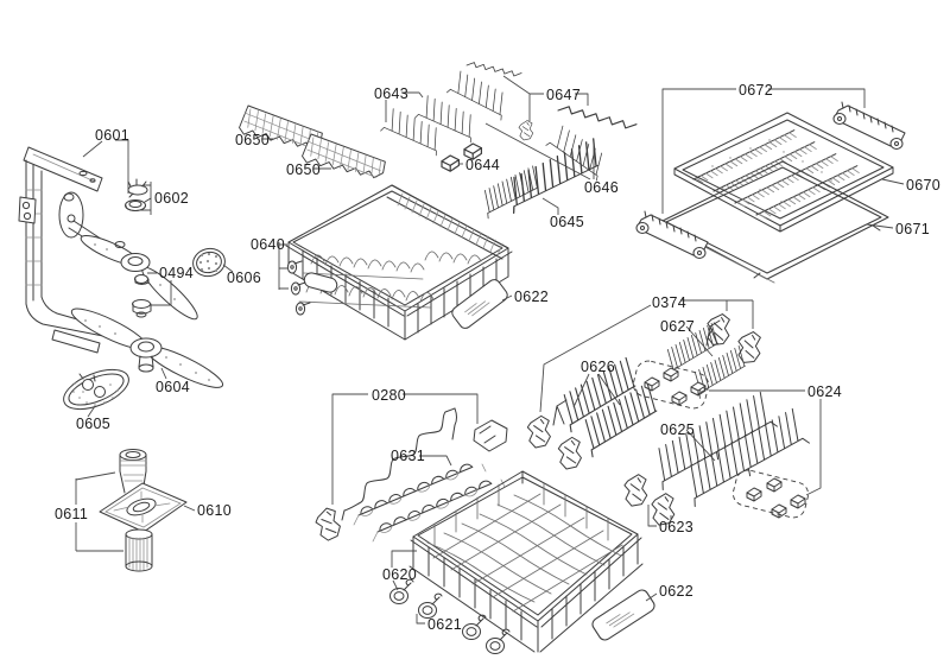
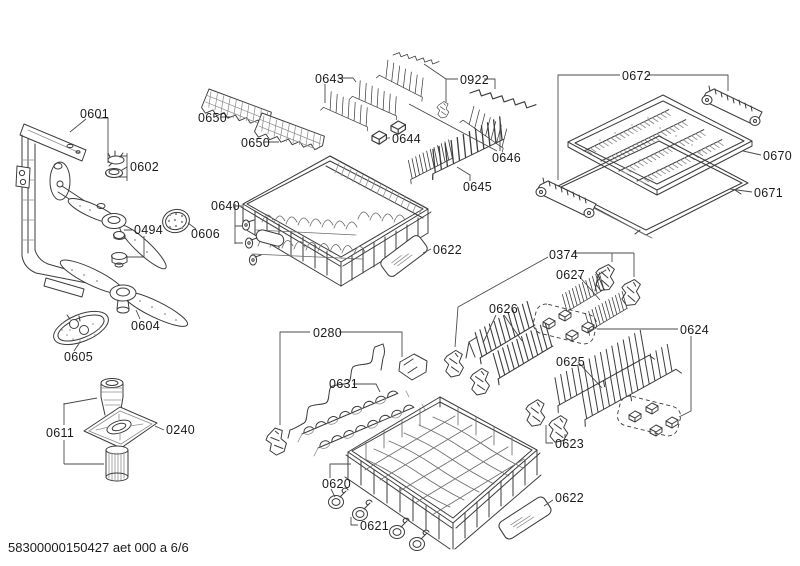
  0601
  0602
  0494
  0604
  0605
  0606
- 0610
+ 0240
  0611
  0620
  0621
  0622
  0622
  0623
  0624
  0625
  0626
  0627
  0374
  0280
  0631
  0640
  0643
  0644
  0645
  0646
- 0647
+ 0922
  0650
  0650
  0670
  0671
  0672
+ 58300000150427 aet 000 a 6/6
